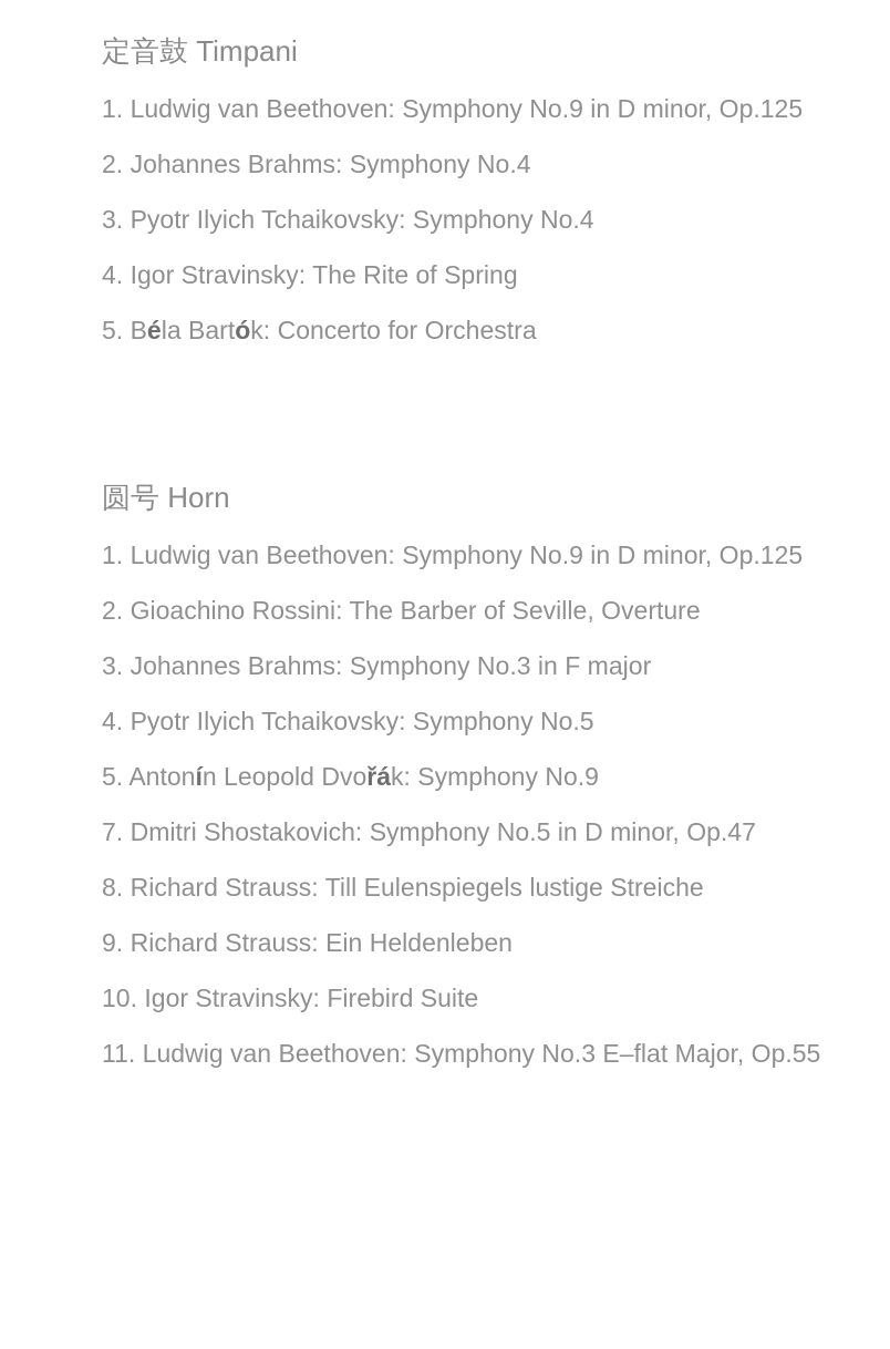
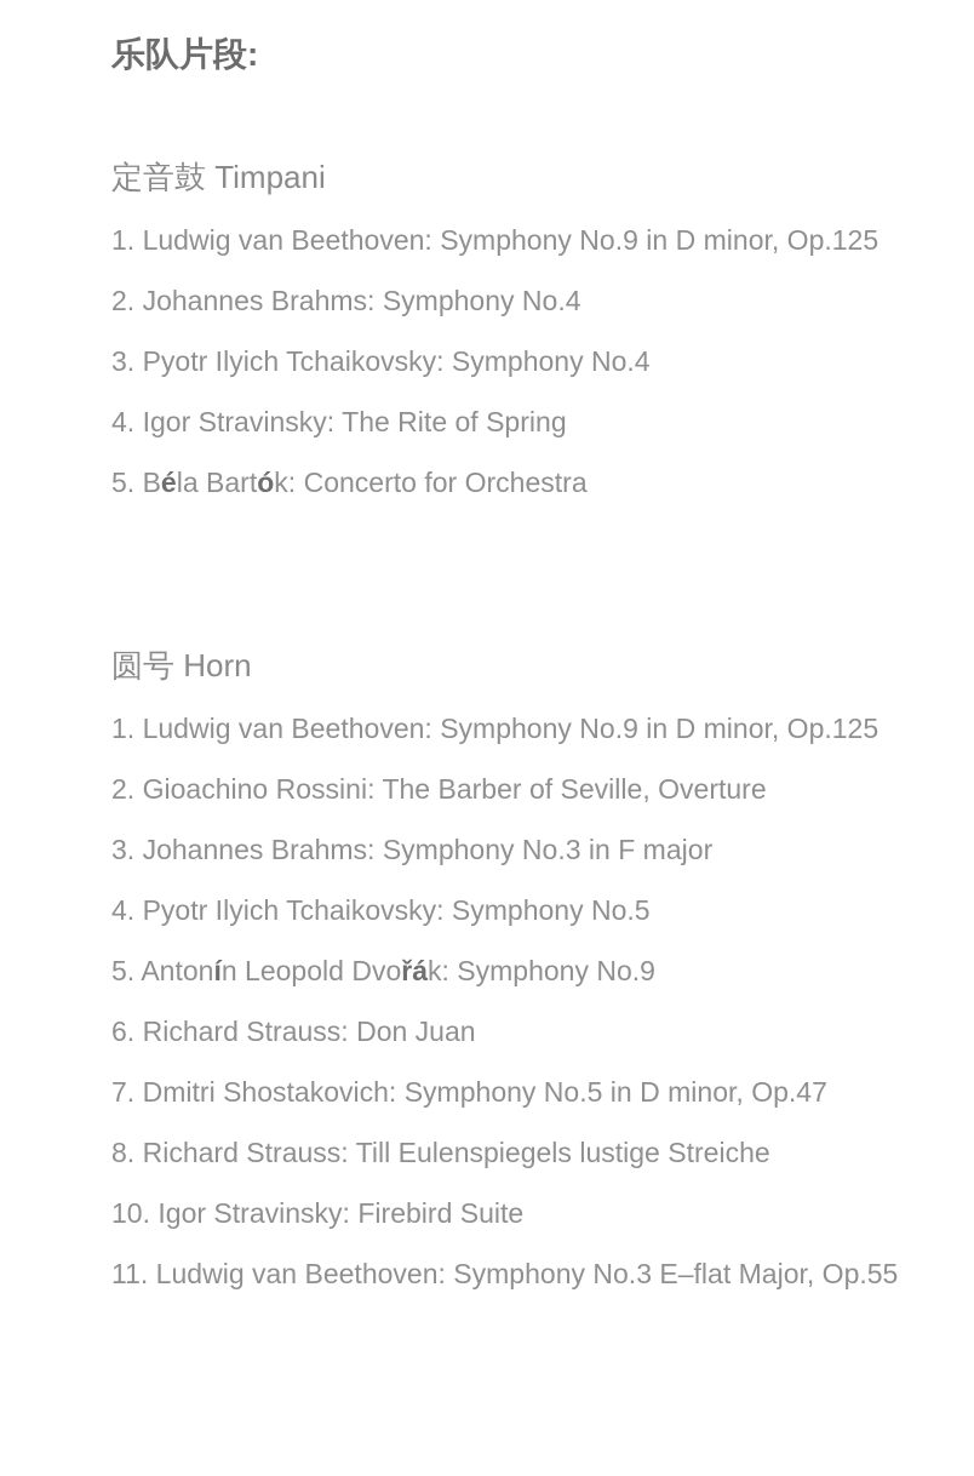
+ 乐队片段:
  定音鼓 Timpani
  1. Ludwig van Beethoven: Symphony No.9 in D minor, Op.125
  2. Johannes Brahms: Symphony No.4
  3. Pyotr Ilyich Tchaikovsky: Symphony No.4
  4. Igor Stravinsky: The Rite of Spring
  5. Béla Bartók: Concerto for Orchestra
  圆号 Horn
  1. Ludwig van Beethoven: Symphony No.9 in D minor, Op.125
  2. Gioachino Rossini: The Barber of Seville, Overture
  3. Johannes Brahms: Symphony No.3 in F major
  4. Pyotr Ilyich Tchaikovsky: Symphony No.5
  5. Antonín Leopold Dvořák: Symphony No.9
+ 6. Richard Strauss: Don Juan
  7. Dmitri Shostakovich: Symphony No.5 in D minor, Op.47
  8. Richard Strauss: Till Eulenspiegels lustige Streiche
- 9. Richard Strauss: Ein Heldenleben
  10. Igor Stravinsky: Firebird Suite
  11. Ludwig van Beethoven: Symphony No.3 E–flat Major, Op.55
